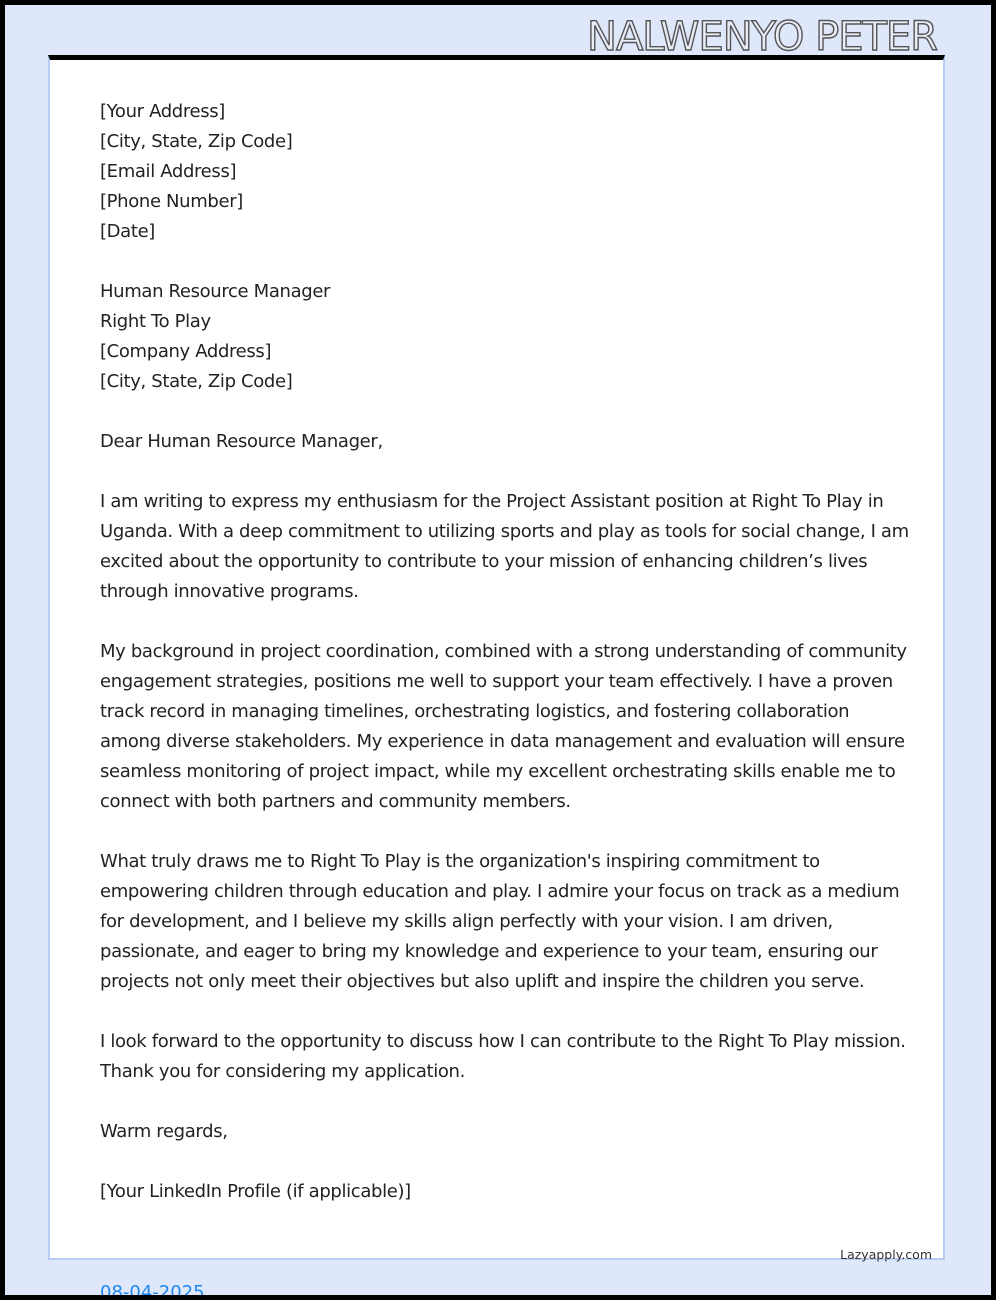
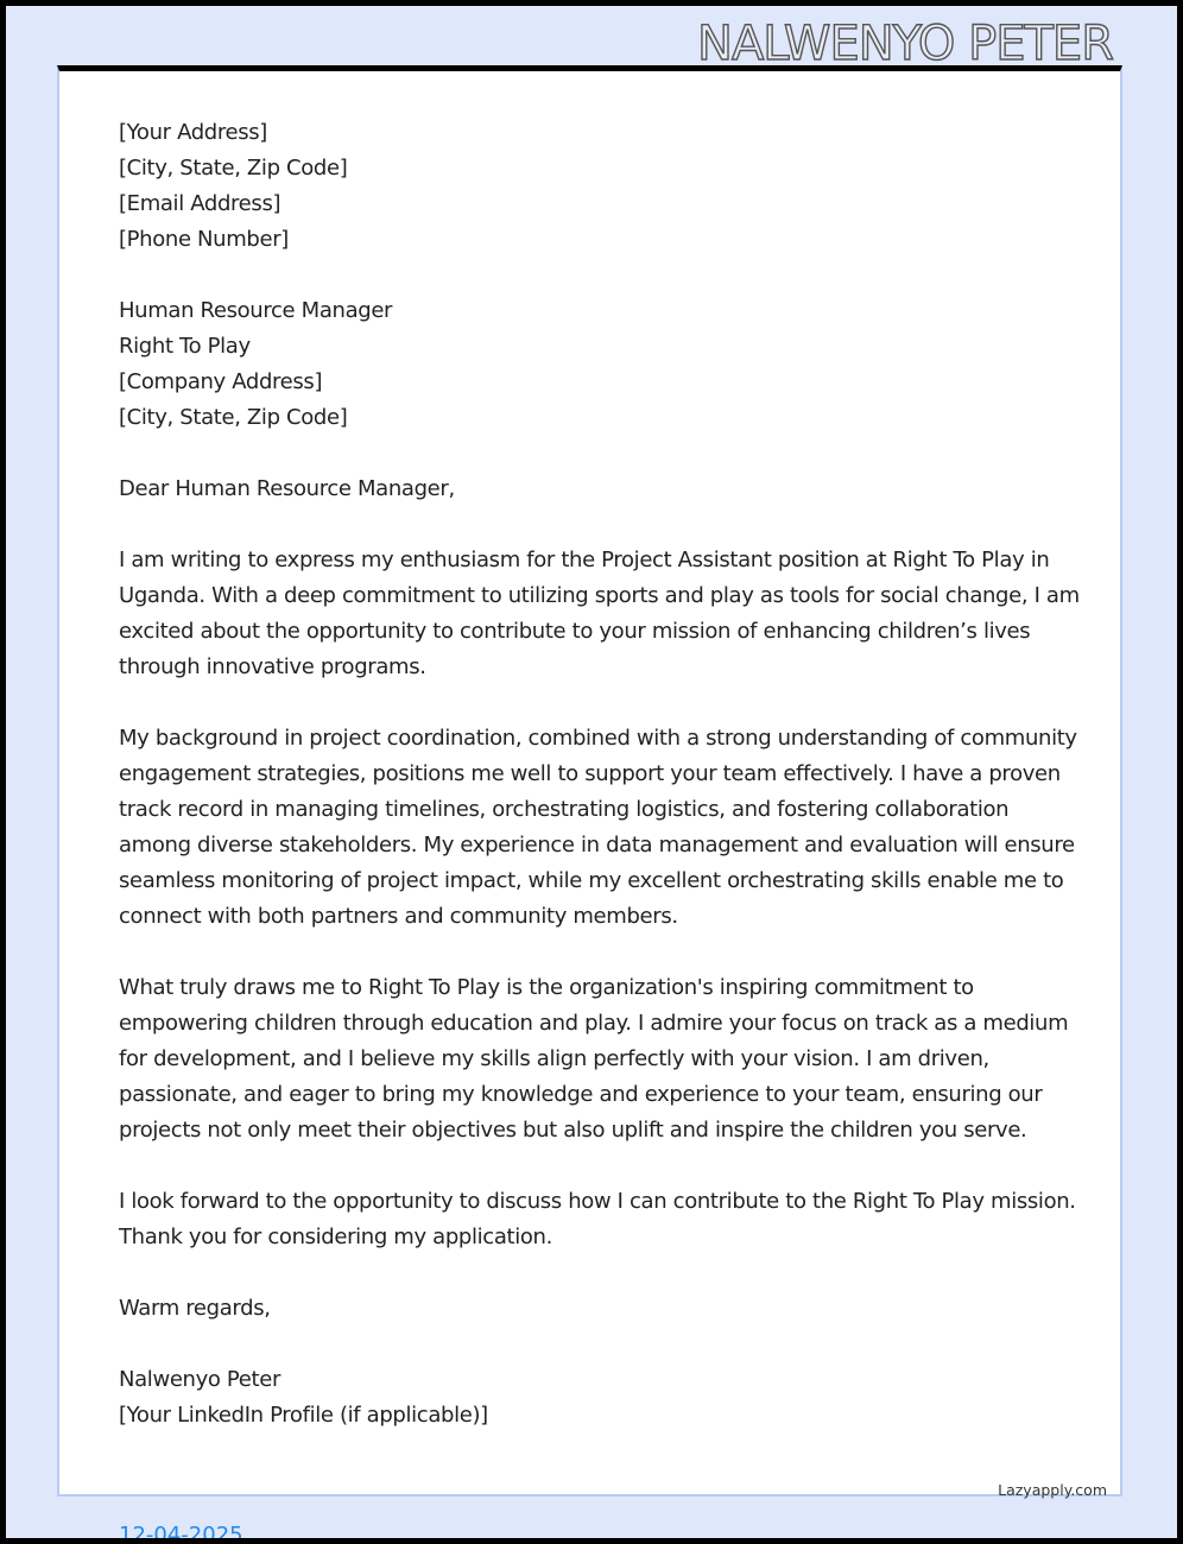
  NALWENYO PETER
  [Your Address]
  [City, State, Zip Code]
  [Email Address]
  [Phone Number]
- [Date]
  Human Resource Manager
  Right To Play
  [Company Address]
  [City, State, Zip Code]
  Dear Human Resource Manager,
  I am writing to express my enthusiasm for the Project Assistant position at Right To Play in Uganda. With a deep commitment to utilizing sports and play as tools for social change, I am excited about the opportunity to contribute to your mission of enhancing children’s lives through innovative programs.
  My background in project coordination, combined with a strong understanding of community engagement strategies, positions me well to support your team effectively. I have a proven track record in managing timelines, orchestrating logistics, and fostering collaboration among diverse stakeholders. My experience in data management and evaluation will ensure seamless monitoring of project impact, while my excellent orchestrating skills enable me to connect with both partners and community members.
  What truly draws me to Right To Play is the organization's inspiring commitment to empowering children through education and play. I admire your focus on track as a medium for development, and I believe my skills align perfectly with your vision. I am driven, passionate, and eager to bring my knowledge and experience to your team, ensuring our projects not only meet their objectives but also uplift and inspire the children you serve.
  I look forward to the opportunity to discuss how I can contribute to the Right To Play mission. Thank you for considering my application.
  Warm regards,
+ Nalwenyo Peter
  [Your LinkedIn Profile (if applicable)]
  Lazyapply.com
- 08-04-2025
+ 12-04-2025
